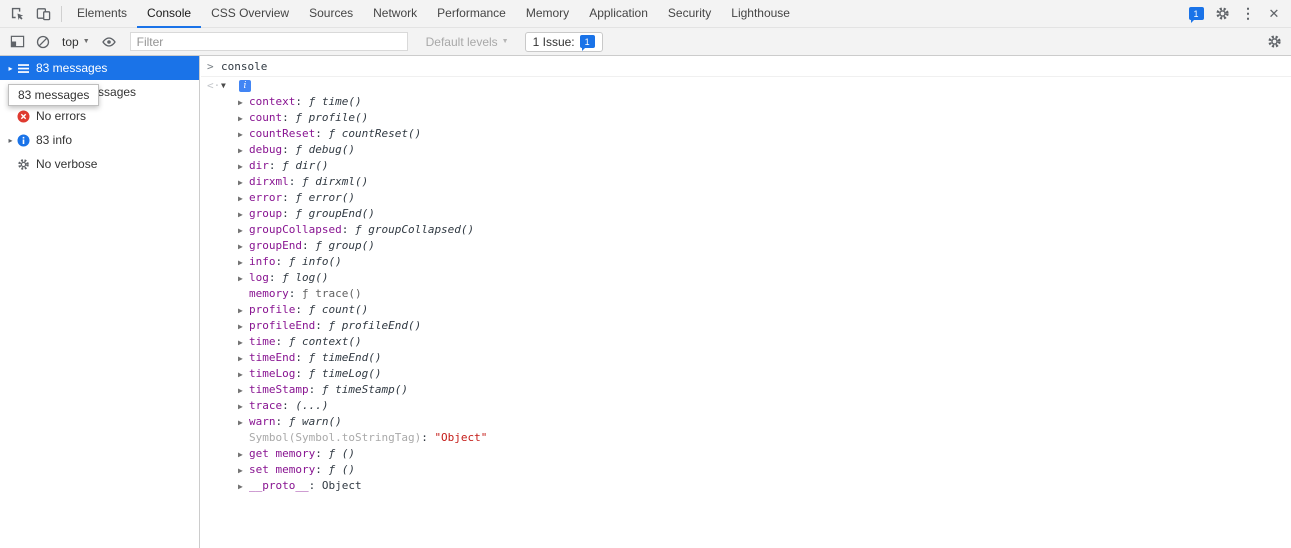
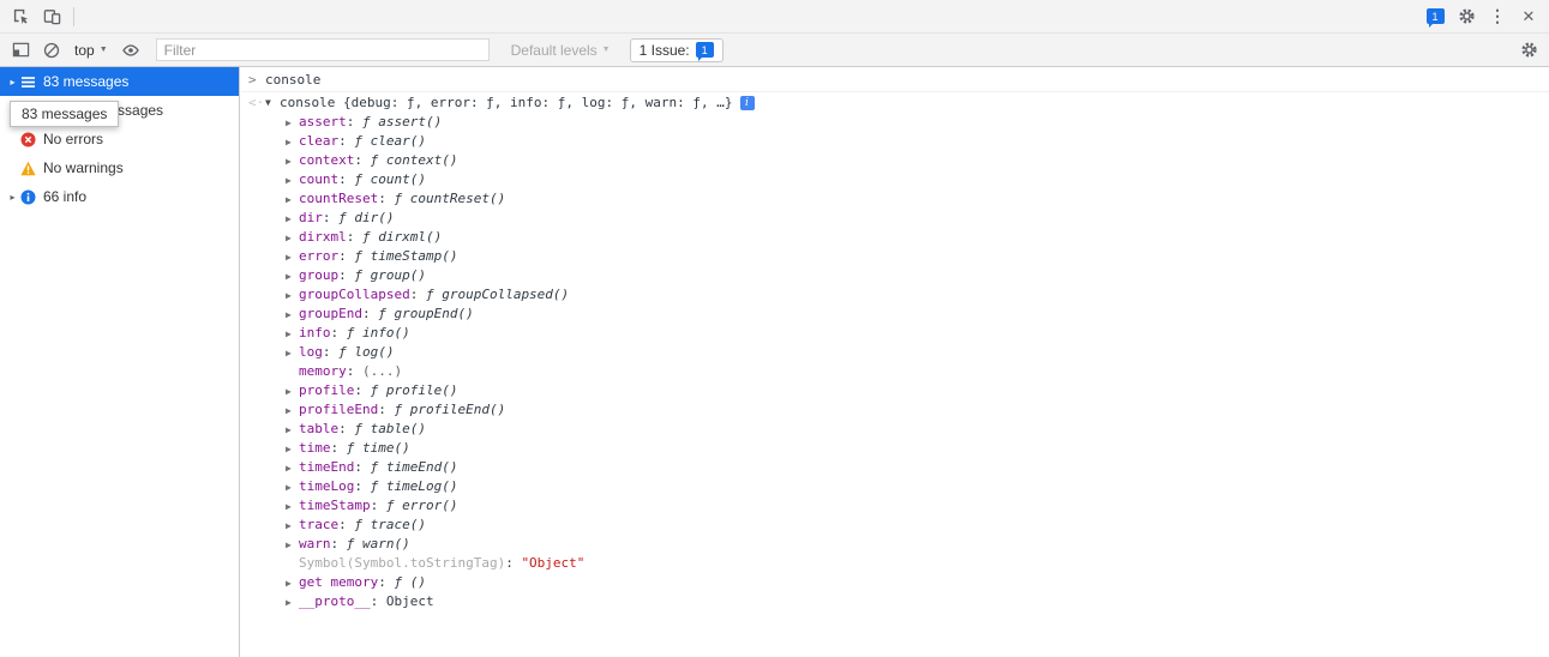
- Elements
- Console
- CSS Overview
- Sources
- Network
- Performance
- Memory
- Application
- Security
- Lighthouse
  1
  ⋮
  ✕
  top
  Filter
  Default levels
  1 Issue:
  1
  ▸
  83 messages
  No errors
+ No warnings
  ▸
- 83 info
+ 66 info
- No verbose
  83 messages
  >
  console
  <·
  ▼
+ console {debug: ƒ, error: ƒ, info: ƒ, log: ƒ, warn: ƒ, …}
  i
+ ▶ assert: ƒ assert()
+ ▶ clear: ƒ clear()
- ▶ context: ƒ time()
+ ▶ context: ƒ context()
- ▶ count: ƒ profile()
+ ▶ count: ƒ count()
  ▶ countReset: ƒ countReset()
- ▶ debug: ƒ debug()
  ▶ dir: ƒ dir()
  ▶ dirxml: ƒ dirxml()
- ▶ error: ƒ error()
+ ▶ error: ƒ timeStamp()
- ▶ group: ƒ groupEnd()
+ ▶ group: ƒ group()
  ▶ groupCollapsed: ƒ groupCollapsed()
- ▶ groupEnd: ƒ group()
+ ▶ groupEnd: ƒ groupEnd()
  ▶ info: ƒ info()
  ▶ log: ƒ log()
- memory: ƒ trace()
+ memory: (...)
- ▶ profile: ƒ count()
+ ▶ profile: ƒ profile()
  ▶ profileEnd: ƒ profileEnd()
+ ▶ table: ƒ table()
- ▶ time: ƒ context()
+ ▶ time: ƒ time()
  ▶ timeEnd: ƒ timeEnd()
  ▶ timeLog: ƒ timeLog()
- ▶ timeStamp: ƒ timeStamp()
+ ▶ timeStamp: ƒ error()
- ▶ trace: (...)
+ ▶ trace: ƒ trace()
  ▶ warn: ƒ warn()
  Symbol(Symbol.toStringTag): "Object"
  ▶ get memory: ƒ ()
- ▶ set memory: ƒ ()
  ▶ __proto__: Object
